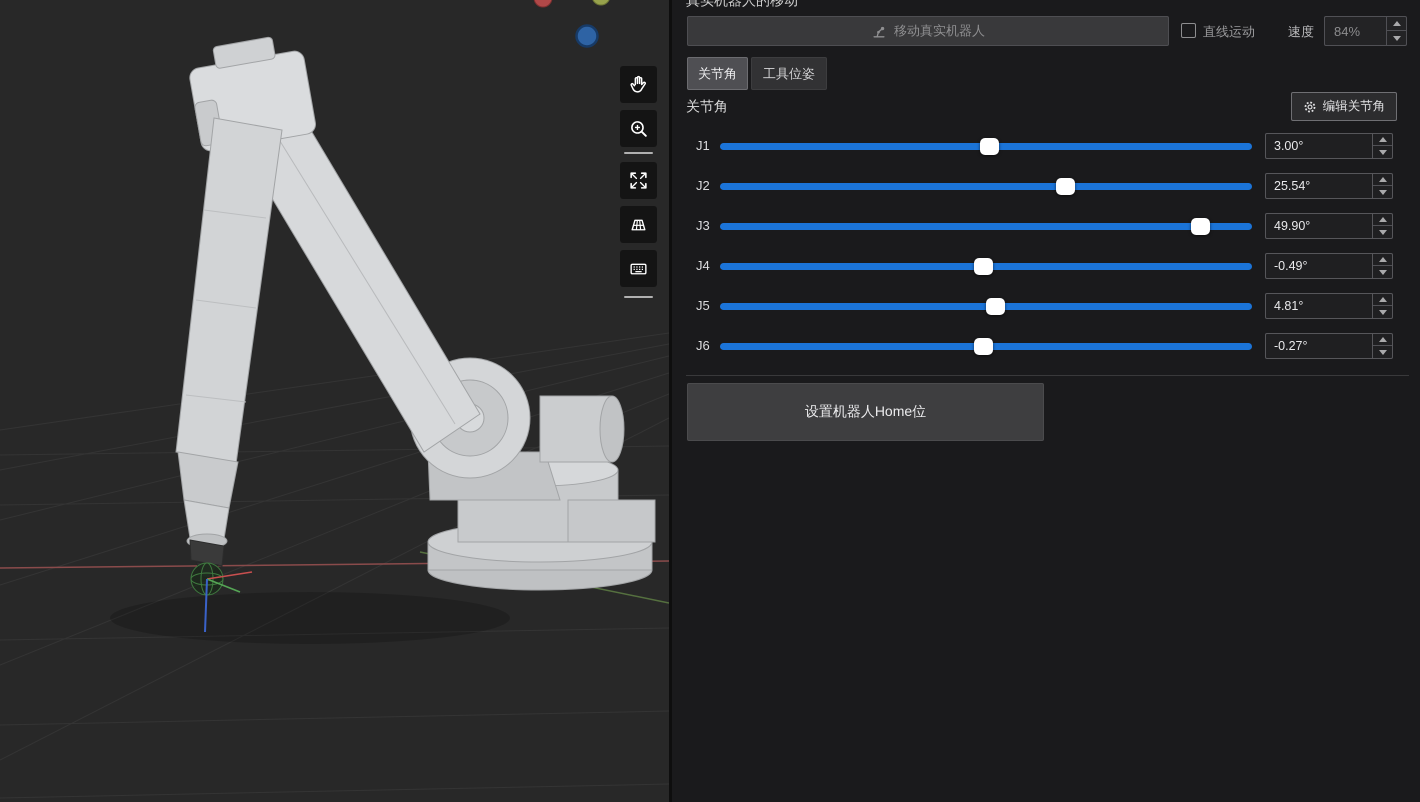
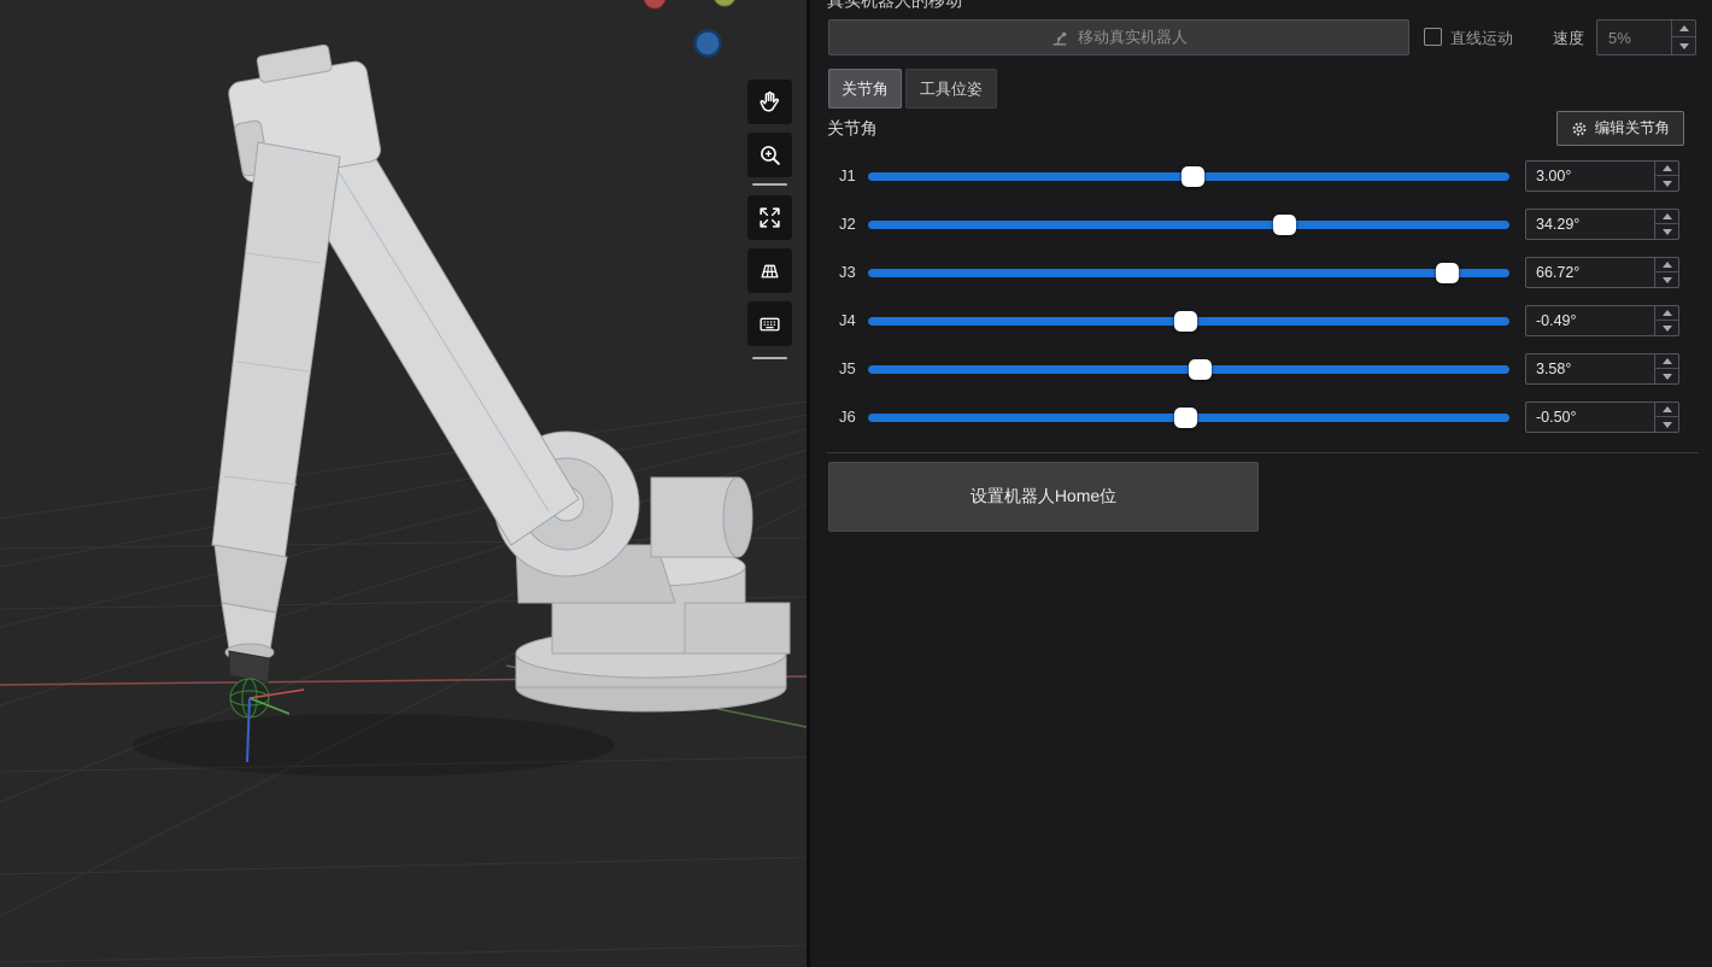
  真实机器人的移动
  移动真实机器人
  直线运动
  速度
- 84%
+ 5%
  关节角
  工具位姿
  关节角
  编辑关节角
  J1
  3.00°
  J2
- 25.54°
+ 34.29°
  J3
- 49.90°
+ 66.72°
  J4
  -0.49°
  J5
- 4.81°
+ 3.58°
  J6
- -0.27°
+ -0.50°
  设置机器人Home位
